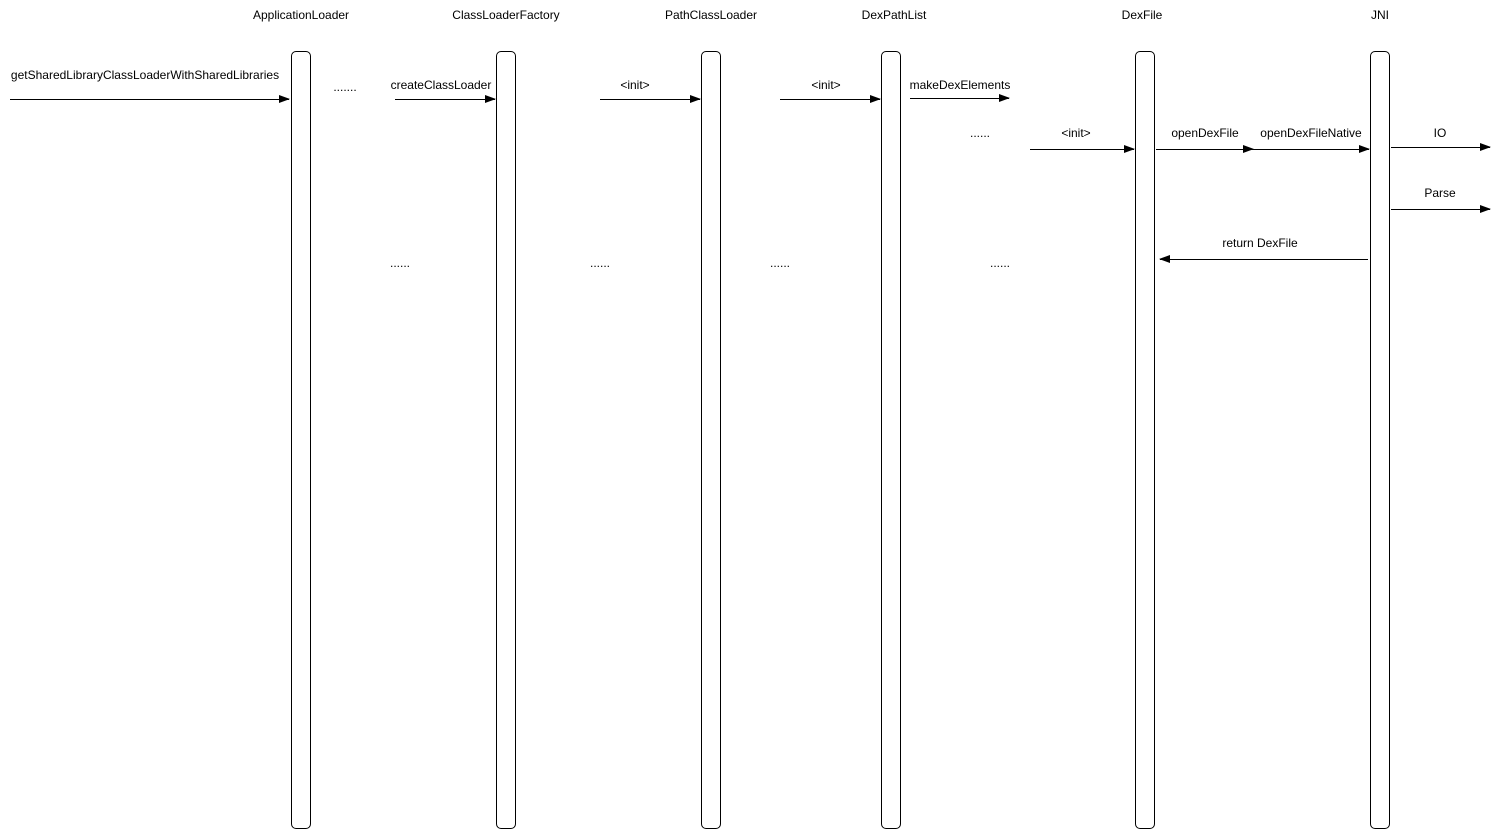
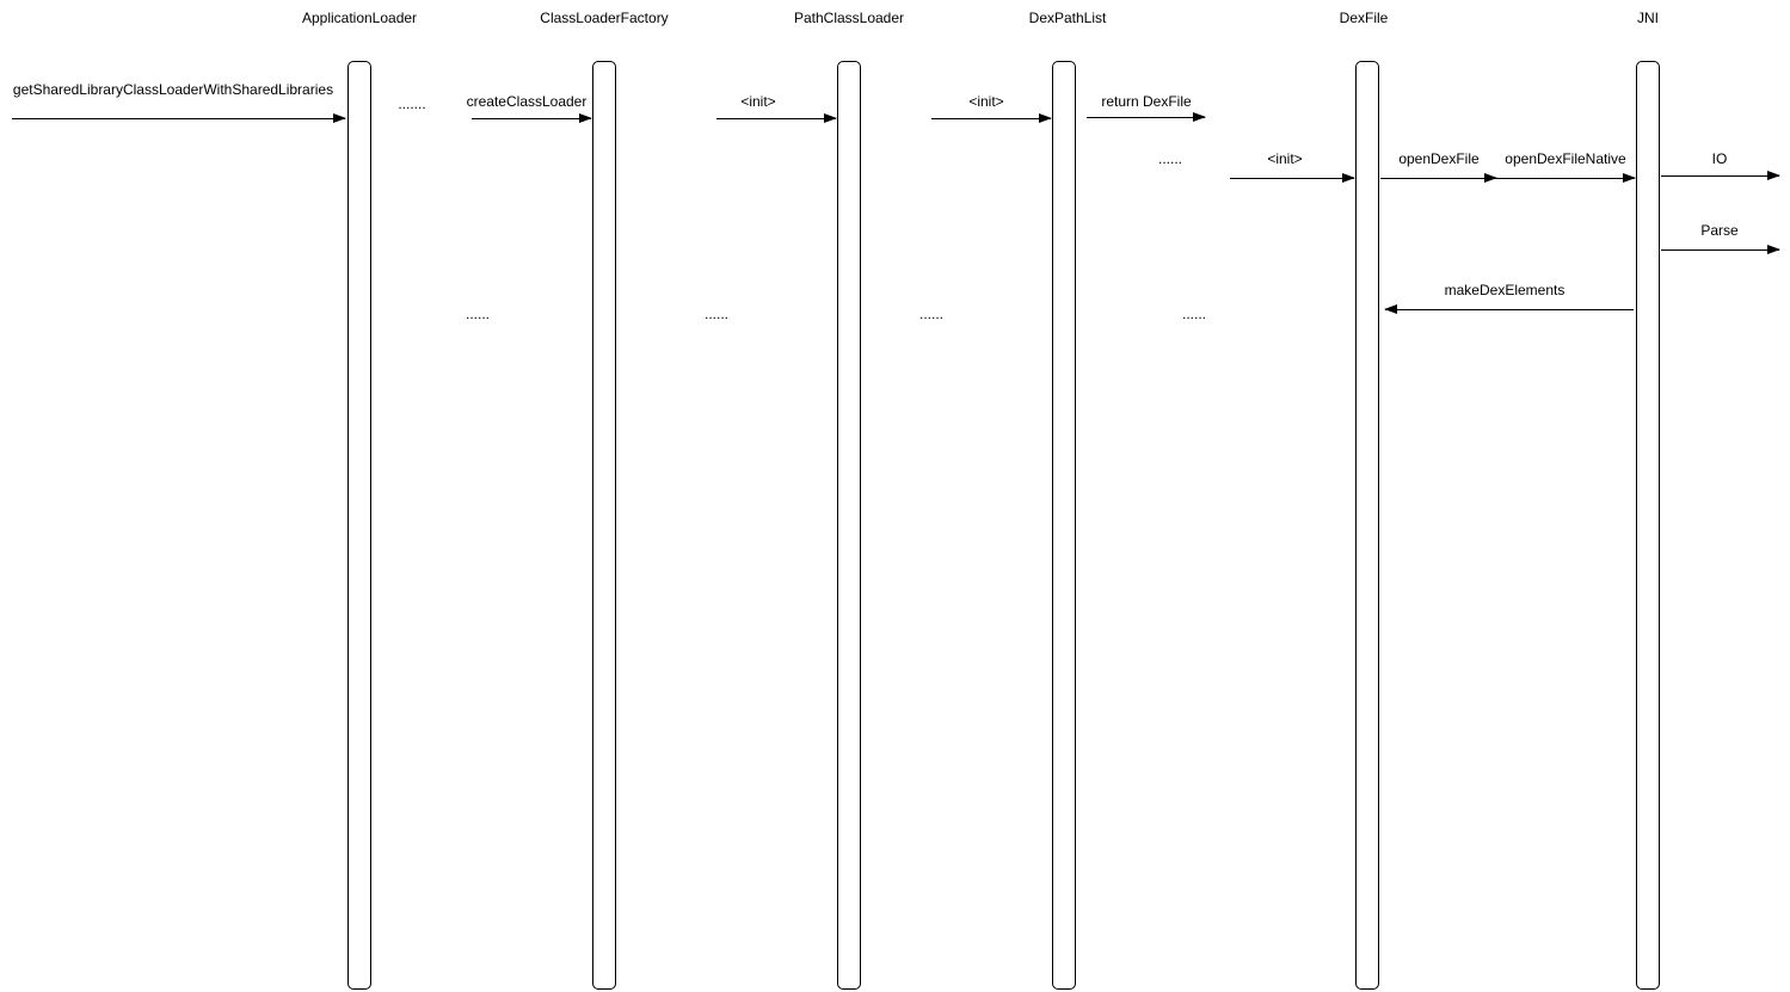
  ApplicationLoader
  ClassLoaderFactory
  PathClassLoader
  DexPathList
  DexFile
  JNI
  getSharedLibraryClassLoaderWithSharedLibraries
  .......
  createClassLoader
  <init>
  <init>
- makeDexElements
+ return DexFile
  ......
  <init>
  openDexFile
  openDexFileNative
  IO
  Parse
- return DexFile
+ makeDexElements
  ......
  ......
  ......
  ......
